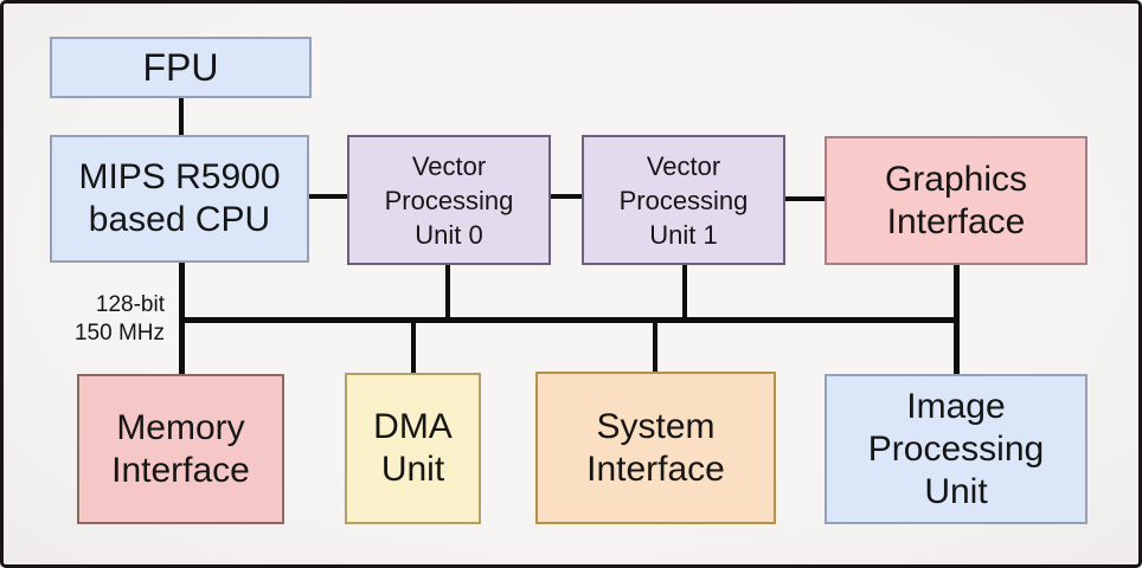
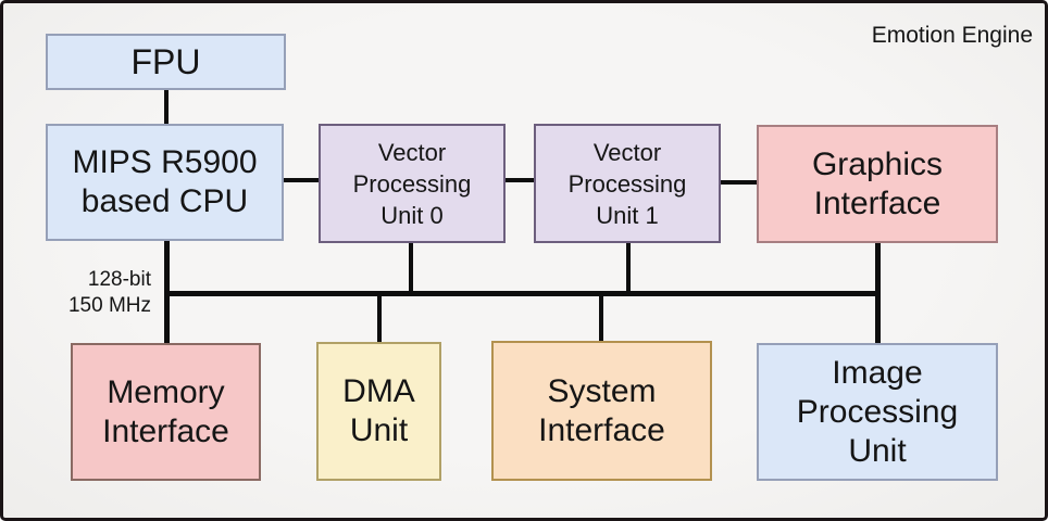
+ Emotion Engine
  128-bit
  150 MHz
  FPU
  MIPS R5900
  based CPU
  Vector
  Processing
  Unit 0
  Vector
  Processing
  Unit 1
  Graphics
  Interface
  Memory
  Interface
  DMA
  Unit
  System
  Interface
  Image
  Processing
  Unit
